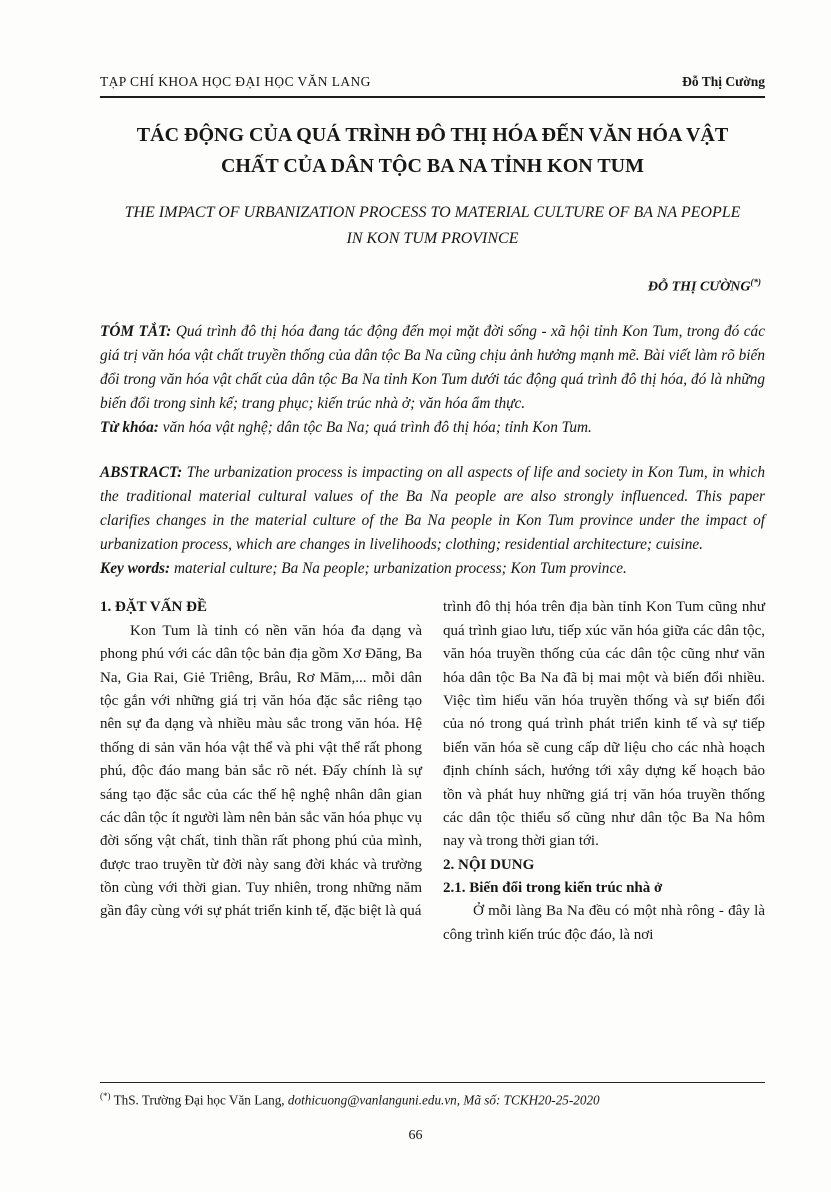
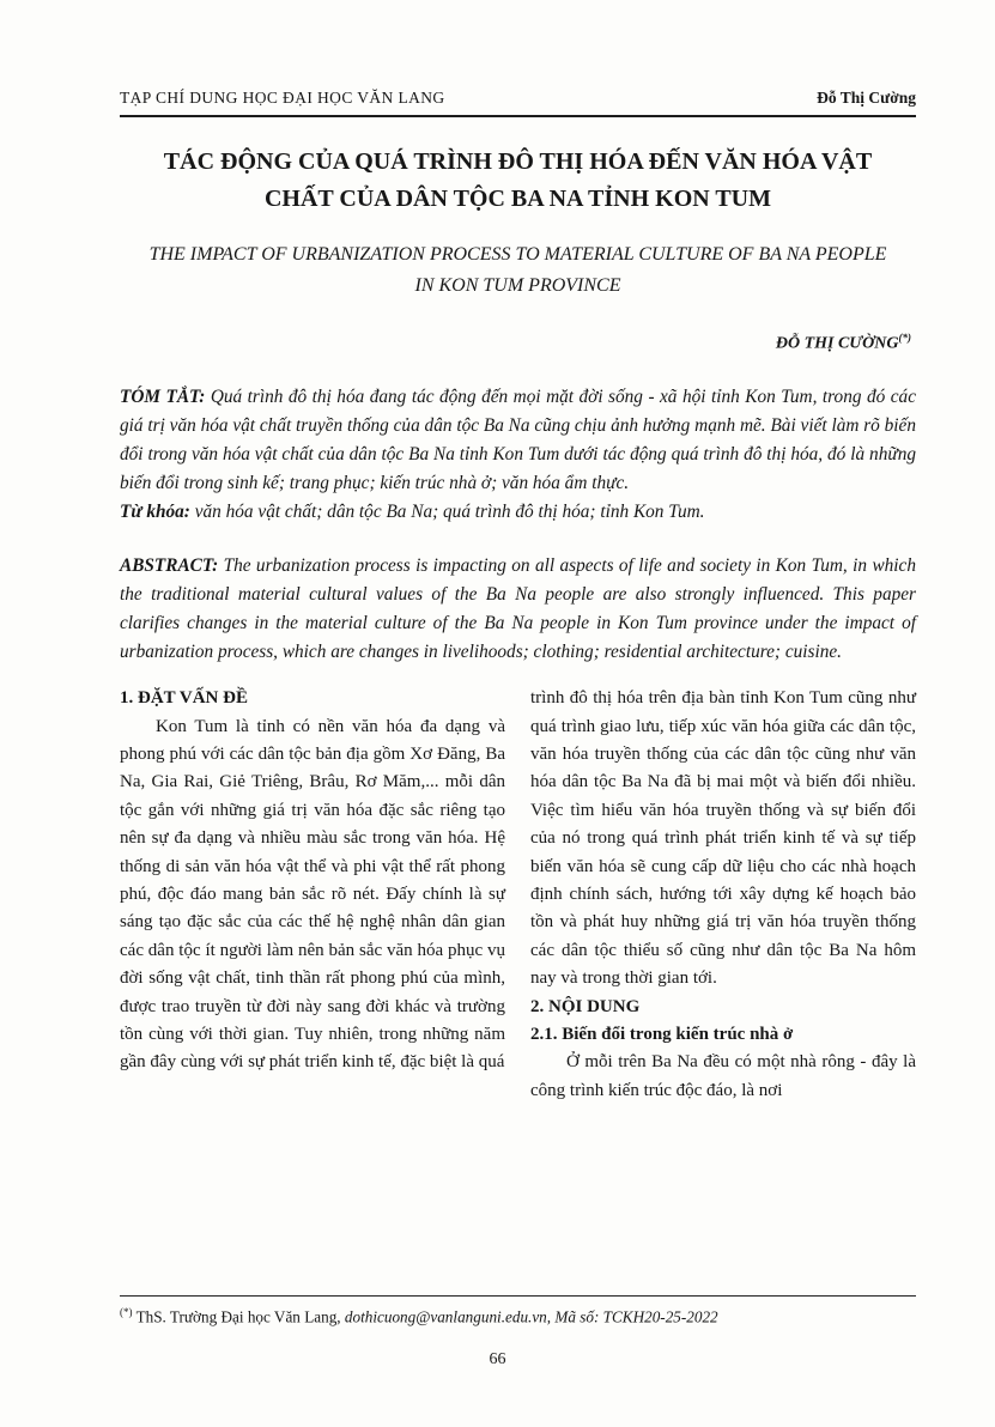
- TẠP CHÍ KHOA HỌC ĐẠI HỌC VĂN LANG
+ TẠP CHÍ DUNG HỌC ĐẠI HỌC VĂN LANG
  Đỗ Thị Cường
  TÁC ĐỘNG CỦA QUÁ TRÌNH ĐÔ THỊ HÓA ĐẾN VĂN HÓA VẬT CHẤT CỦA DÂN TỘC BA NA TỈNH KON TUM
  THE IMPACT OF URBANIZATION PROCESS TO MATERIAL CULTURE OF BA NA PEOPLE IN KON TUM PROVINCE
  ĐỖ THỊ CƯỜNG(*)
  TÓM TẮT: Quá trình đô thị hóa đang tác động đến mọi mặt đời sống - xã hội tỉnh Kon Tum, trong đó các giá trị văn hóa vật chất truyền thống của dân tộc Ba Na cũng chịu ảnh hưởng mạnh mẽ. Bài viết làm rõ biến đổi trong văn hóa vật chất của dân tộc Ba Na tỉnh Kon Tum dưới tác động quá trình đô thị hóa, đó là những biến đổi trong sinh kế; trang phục; kiến trúc nhà ở; văn hóa ẩm thực.
- Từ khóa: văn hóa vật nghệ; dân tộc Ba Na; quá trình đô thị hóa; tỉnh Kon Tum.
+ Từ khóa: văn hóa vật chất; dân tộc Ba Na; quá trình đô thị hóa; tỉnh Kon Tum.
  ABSTRACT: The urbanization process is impacting on all aspects of life and society in Kon Tum, in which the traditional material cultural values of the Ba Na people are also strongly influenced. This paper clarifies changes in the material culture of the Ba Na people in Kon Tum province under the impact of urbanization process, which are changes in livelihoods; clothing; residential architecture; cuisine.
- Key words: material culture; Ba Na people; urbanization process; Kon Tum province.
  1. ĐẶT VẤN ĐỀ
  Kon Tum là tỉnh có nền văn hóa đa dạng và phong phú với các dân tộc bản địa gồm Xơ Đăng, Ba Na, Gia Rai, Giẻ Triêng, Brâu, Rơ Măm,... mỗi dân tộc gắn với những giá trị văn hóa đặc sắc riêng tạo nên sự đa dạng và nhiều màu sắc trong văn hóa. Hệ thống di sản văn hóa vật thể và phi vật thể rất phong phú, độc đáo mang bản sắc rõ nét. Đấy chính là sự sáng tạo đặc sắc của các thế hệ nghệ nhân dân gian các dân tộc ít người làm nên bản sắc văn hóa phục vụ đời sống vật chất, tinh thần rất phong phú của mình, được trao truyền từ đời này sang đời khác và trường tồn cùng với thời gian. Tuy nhiên, trong những năm gần đây cùng với sự phát triển kinh tế, đặc biệt là quá
  trình đô thị hóa trên địa bàn tỉnh Kon Tum cũng như quá trình giao lưu, tiếp xúc văn hóa giữa các dân tộc, văn hóa truyền thống của các dân tộc cũng như văn hóa dân tộc Ba Na đã bị mai một và biến đổi nhiều. Việc tìm hiểu văn hóa truyền thống và sự biến đổi của nó trong quá trình phát triển kinh tế và sự tiếp biến văn hóa sẽ cung cấp dữ liệu cho các nhà hoạch định chính sách, hướng tới xây dựng kế hoạch bảo tồn và phát huy những giá trị văn hóa truyền thống các dân tộc thiểu số cũng như dân tộc Ba Na hôm nay và trong thời gian tới.
  2. NỘI DUNG
  2.1. Biến đổi trong kiến trúc nhà ở
- Ở mỗi làng Ba Na đều có một nhà rông - đây là công trình kiến trúc độc đáo, là nơi
+ Ở mỗi trên Ba Na đều có một nhà rông - đây là công trình kiến trúc độc đáo, là nơi
- (*) ThS. Trường Đại học Văn Lang, dothicuong@vanlanguni.edu.vn, Mã số: TCKH20-25-2020
+ (*) ThS. Trường Đại học Văn Lang, dothicuong@vanlanguni.edu.vn, Mã số: TCKH20-25-2022
  66
